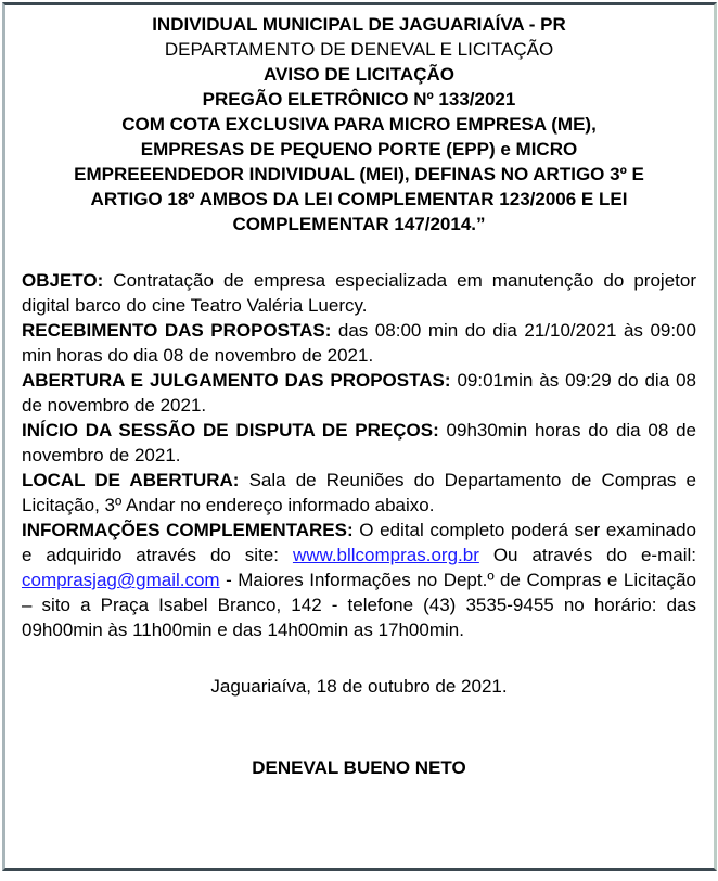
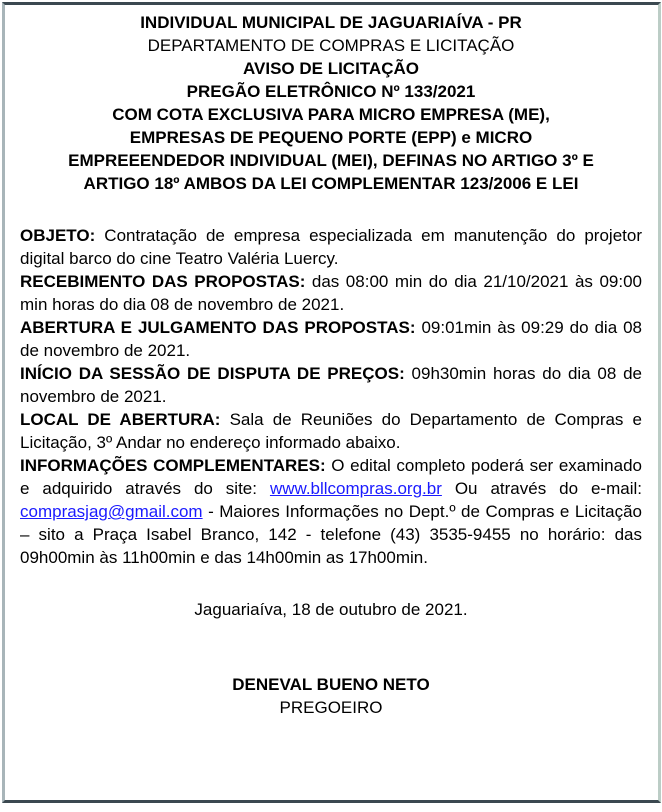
  INDIVIDUAL MUNICIPAL DE JAGUARIAÍVA - PR
- DEPARTAMENTO DE DENEVAL E LICITAÇÃO
+ DEPARTAMENTO DE COMPRAS E LICITAÇÃO
  AVISO DE LICITAÇÃO
  PREGÃO ELETRÔNICO Nº 133/2021
  COM COTA EXCLUSIVA PARA MICRO EMPRESA (ME),
  EMPRESAS DE PEQUENO PORTE (EPP) e MICRO
  EMPREEENDEDOR INDIVIDUAL (MEI), DEFINAS NO ARTIGO 3º E
  ARTIGO 18º AMBOS DA LEI COMPLEMENTAR 123/2006 E LEI
- COMPLEMENTAR 147/2014.”
  OBJETO: Contratação de empresa especializada em manutenção do projetor digital barco do cine Teatro Valéria Luercy.
  RECEBIMENTO DAS PROPOSTAS: das 08:00 min do dia 21/10/2021 às 09:00 min horas do dia 08 de novembro de 2021.
  ABERTURA E JULGAMENTO DAS PROPOSTAS: 09:01min às 09:29 do dia 08 de novembro de 2021.
  INÍCIO DA SESSÃO DE DISPUTA DE PREÇOS: 09h30min horas do dia 08 de novembro de 2021.
  LOCAL DE ABERTURA: Sala de Reuniões do Departamento de Compras e Licitação, 3º Andar no endereço informado abaixo.
  INFORMAÇÕES COMPLEMENTARES: O edital completo poderá ser examinado e adquirido através do site: www.bllcompras.org.br Ou através do e-mail: comprasjag@gmail.com - Maiores Informações no Dept.º de Compras e Licitação – sito a Praça Isabel Branco, 142 - telefone (43) 3535-9455 no horário: das 09h00min às 11h00min e das 14h00min as 17h00min.
  Jaguariaíva, 18 de outubro de 2021.
  DENEVAL BUENO NETO
+ PREGOEIRO
